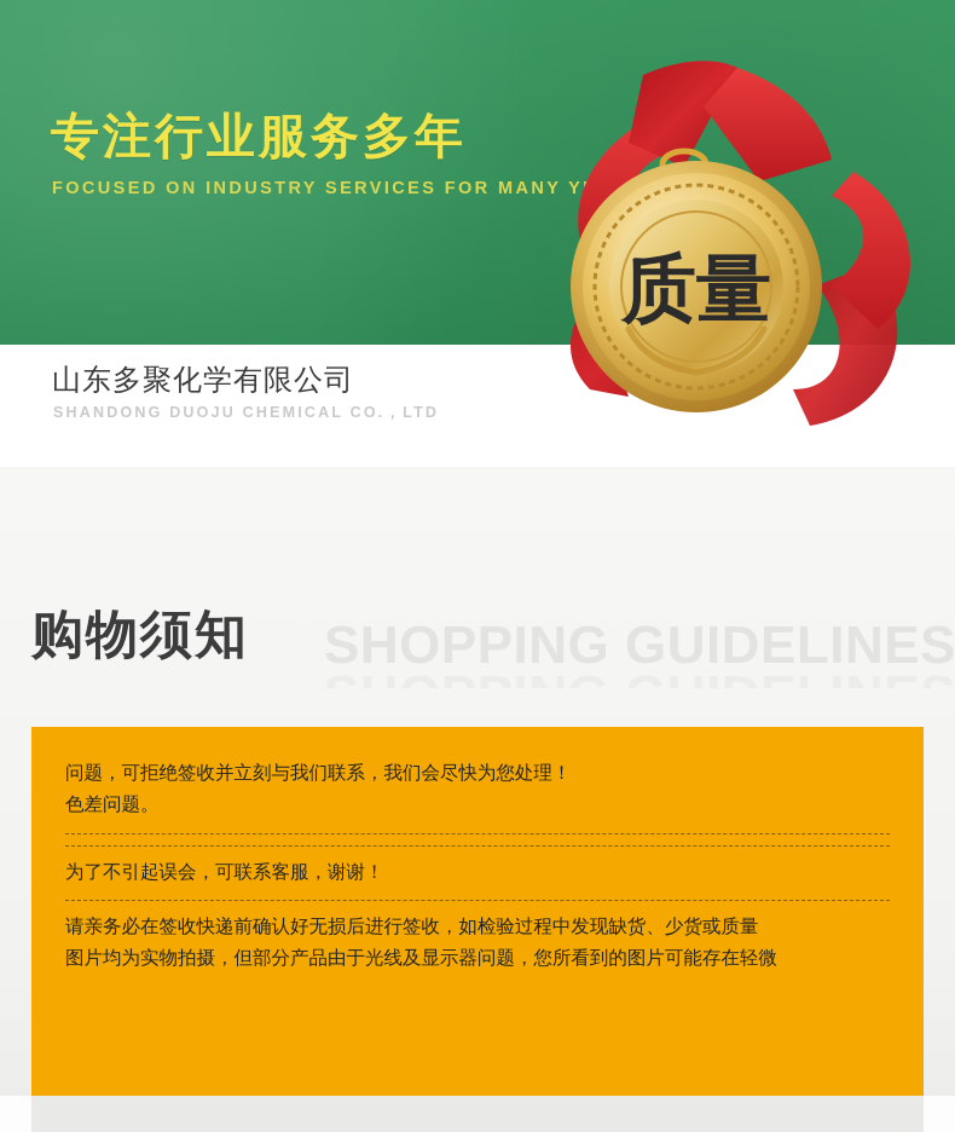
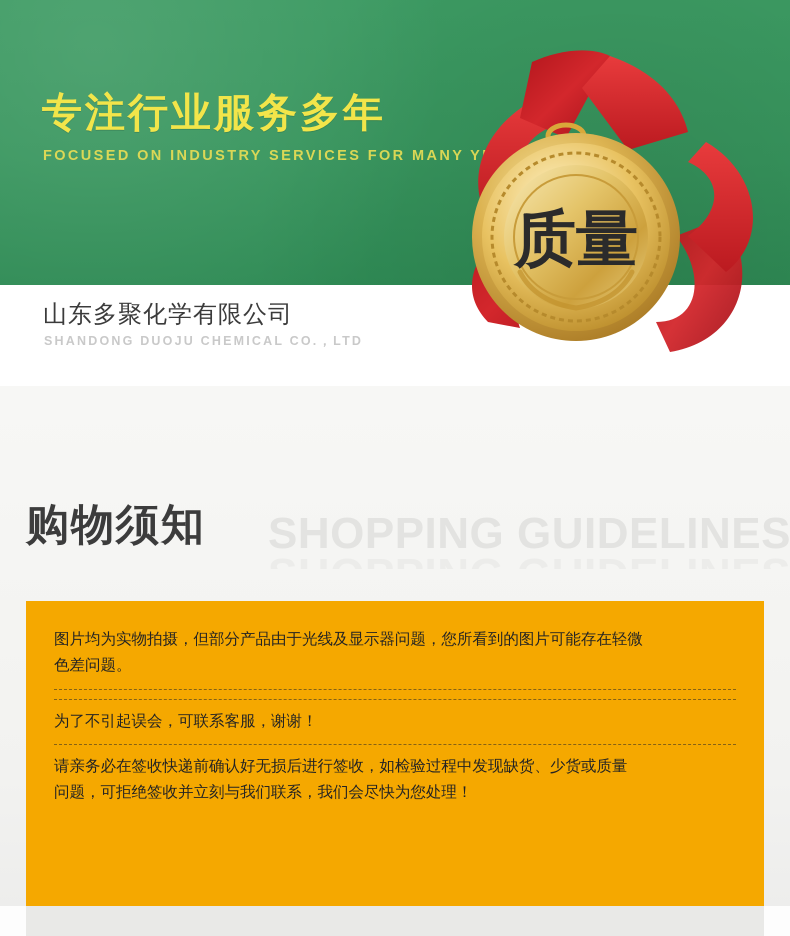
  专注行业服务多年
  FOCUSED ON INDUSTRY SERVICES FOR MANY Y
  山东多聚化学有限公司
  SHANDONG DUOJU CHEMICAL CO.，LTD
  质量
  购物须知
- 问题，可拒绝签收并立刻与我们联系，我们会尽快为您处理！
+ 图片均为实物拍摄，但部分产品由于光线及显示器问题，您所看到的图片可能存在轻微
  色差问题。
  为了不引起误会，可联系客服，谢谢！
  请亲务必在签收快递前确认好无损后进行签收，如检验过程中发现缺货、少货或质量
- 图片均为实物拍摄，但部分产品由于光线及显示器问题，您所看到的图片可能存在轻微
+ 问题，可拒绝签收并立刻与我们联系，我们会尽快为您处理！
